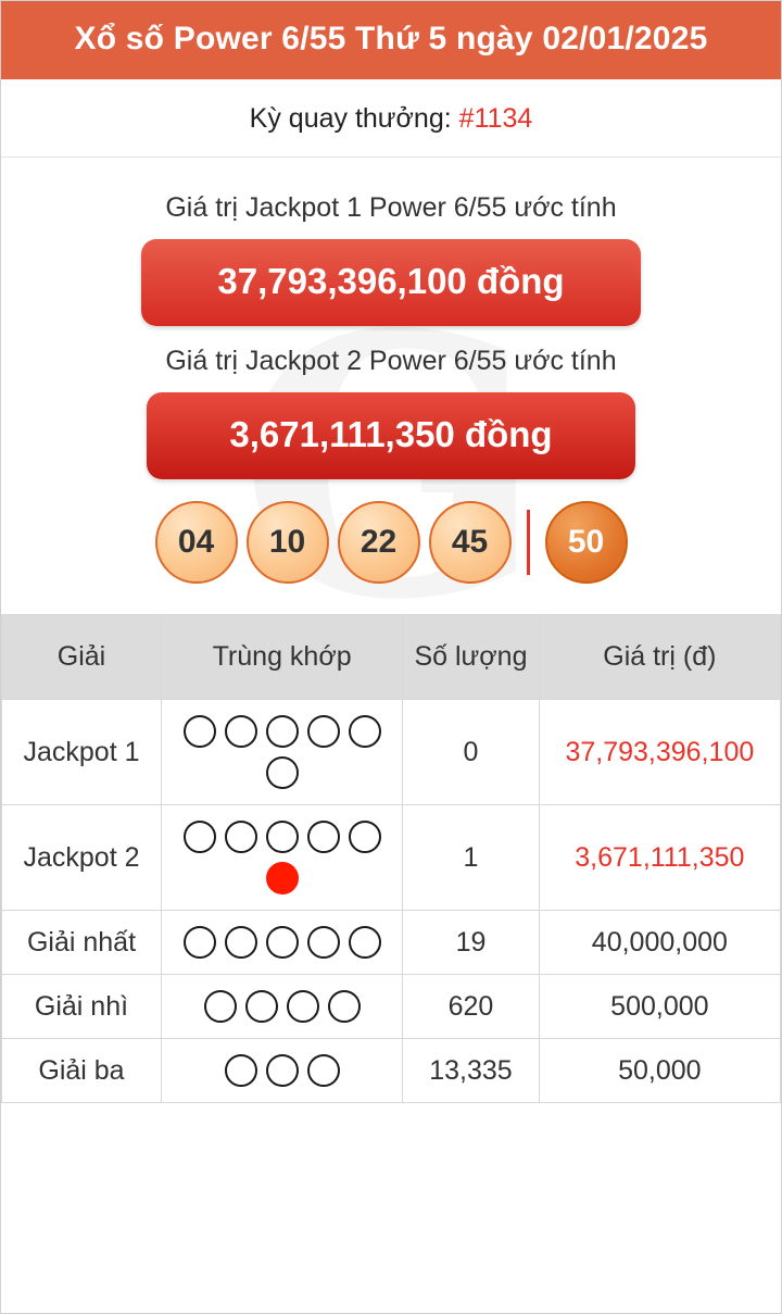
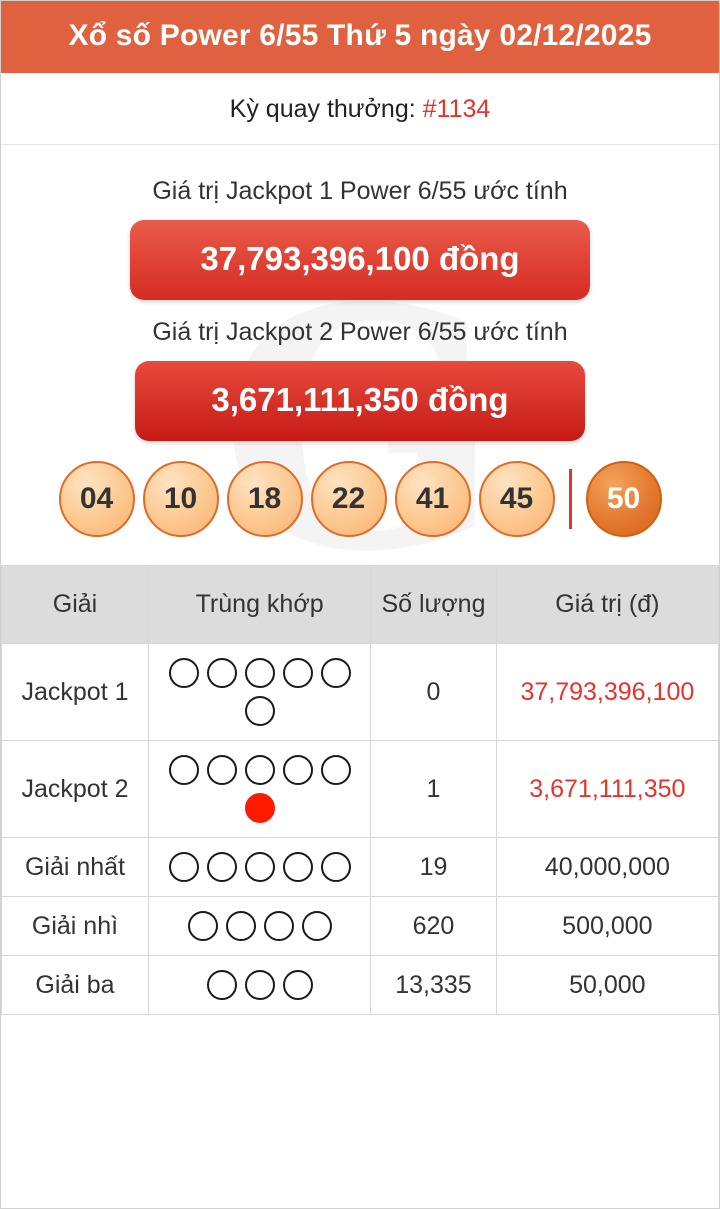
- Xổ số Power 6/55 Thứ 5 ngày 02/01/2025
+ Xổ số Power 6/55 Thứ 5 ngày 02/12/2025
  Kỳ quay thưởng: #1134
  Giá trị Jackpot 1 Power 6/55 ước tính
  37,793,396,100 đồng
  Giá trị Jackpot 2 Power 6/55 ước tính
  3,671,111,350 đồng
  04
  10
+ 18
  22
+ 41
  45
  50
  Giải	Trùng khớp	Số lượng	Giá trị (đ)
  Jackpot 1		0	37,793,396,100
  Jackpot 2		1	3,671,111,350
  Giải nhất		19	40,000,000
  Giải nhì		620	500,000
  Giải ba		13,335	50,000
